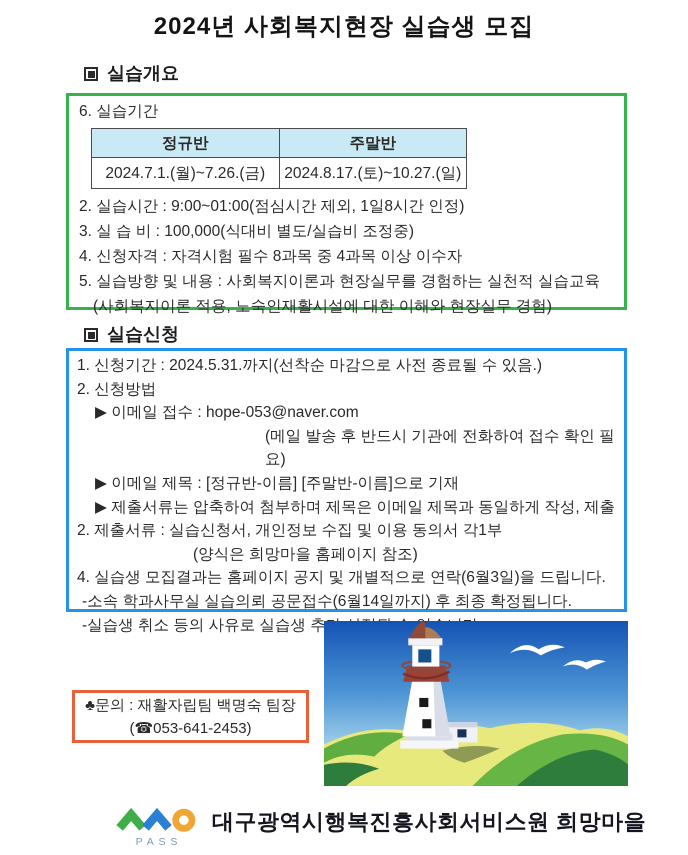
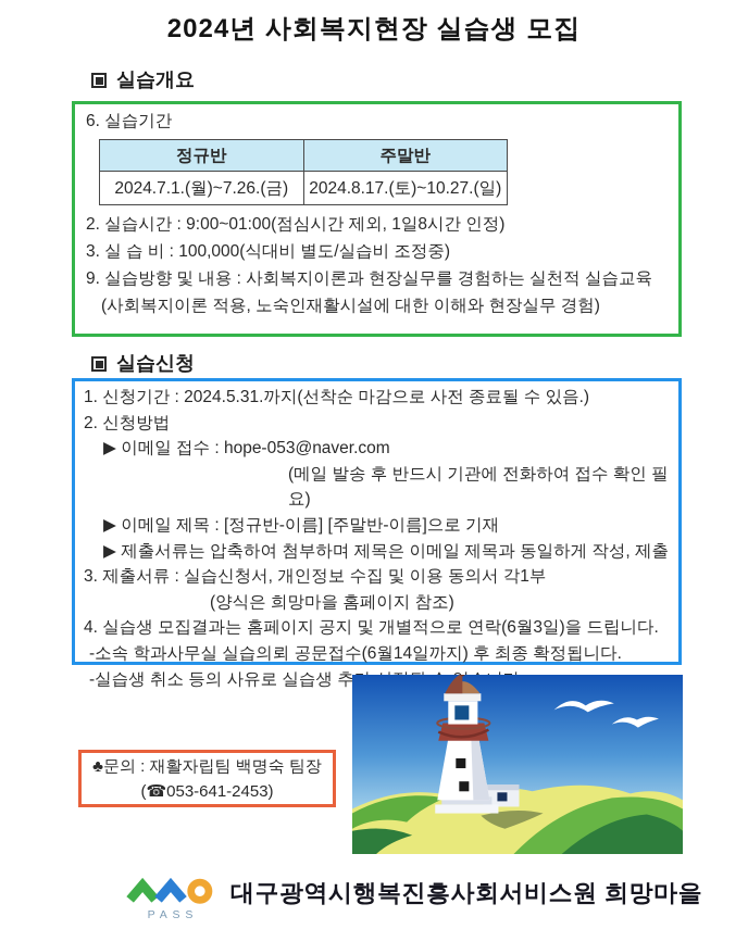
  2024년 사회복지현장 실습생 모집
  실습개요
  6. 실습기간
  정규반	주말반
  2024.7.1.(월)~7.26.(금)	2024.8.17.(토)~10.27.(일)
  2. 실습시간 : 9:00~01:00(점심시간 제외, 1일8시간 인정)
  3. 실 습 비 : 100,000(식대비 별도/실습비 조정중)
- 4. 신청자격 : 자격시험 필수 8과목 중 4과목 이상 이수자
- 5. 실습방향 및 내용 : 사회복지이론과 현장실무를 경험하는 실천적 실습교육
+ 9. 실습방향 및 내용 : 사회복지이론과 현장실무를 경험하는 실천적 실습교육
  (사회복지이론 적용, 노숙인재활시설에 대한 이해와 현장실무 경험)
  실습신청
  1. 신청기간 : 2024.5.31.까지(선착순 마감으로 사전 종료될 수 있음.)
  2. 신청방법
  ▶ 이메일 접수 : hope-053@naver.com
  (메일 발송 후 반드시 기관에 전화하여 접수 확인 필요)
  ▶ 이메일 제목 : [정규반-이름] [주말반-이름]으로 기재
  ▶ 제출서류는 압축하여 첨부하며 제목은 이메일 제목과 동일하게 작성, 제출
- 2. 제출서류 : 실습신청서, 개인정보 수집 및 이용 동의서 각1부
+ 3. 제출서류 : 실습신청서, 개인정보 수집 및 이용 동의서 각1부
  (양식은 희망마을 홈페이지 참조)
  4. 실습생 모집결과는 홈페이지 공지 및 개별적으로 연락(6월3일)을 드립니다.
  -소속 학과사무실 실습의뢰 공문접수(6월14일까지) 후 최종 확정됩니다.
  ♣문의 : 재활자립팀 백명숙 팀장
  (☎053-641-2453)
  PASS
  대구광역시행복진흥사회서비스원 희망마을
